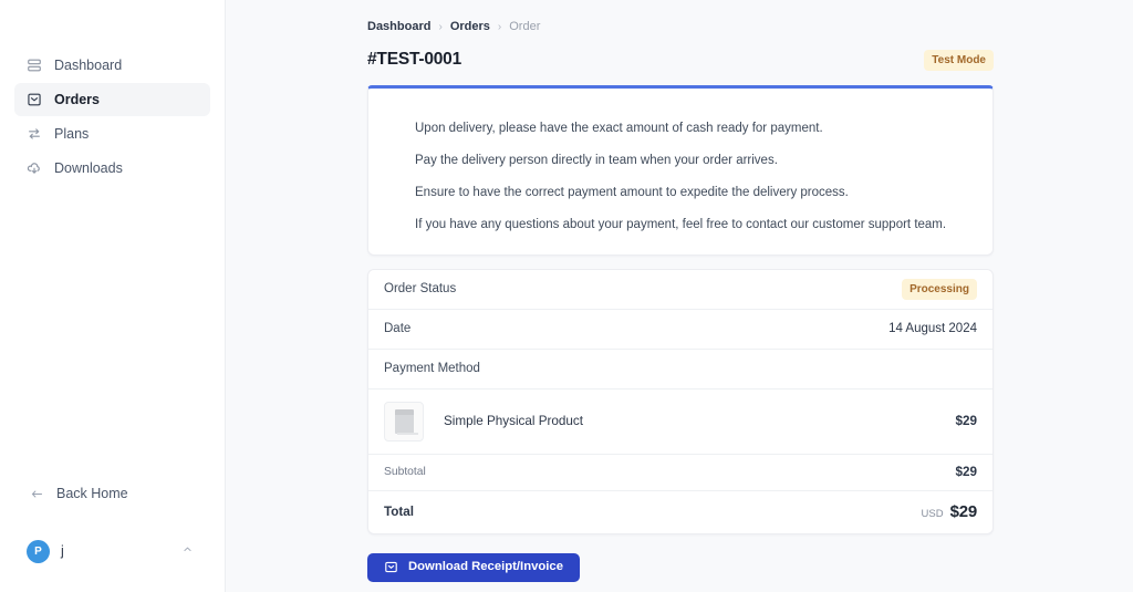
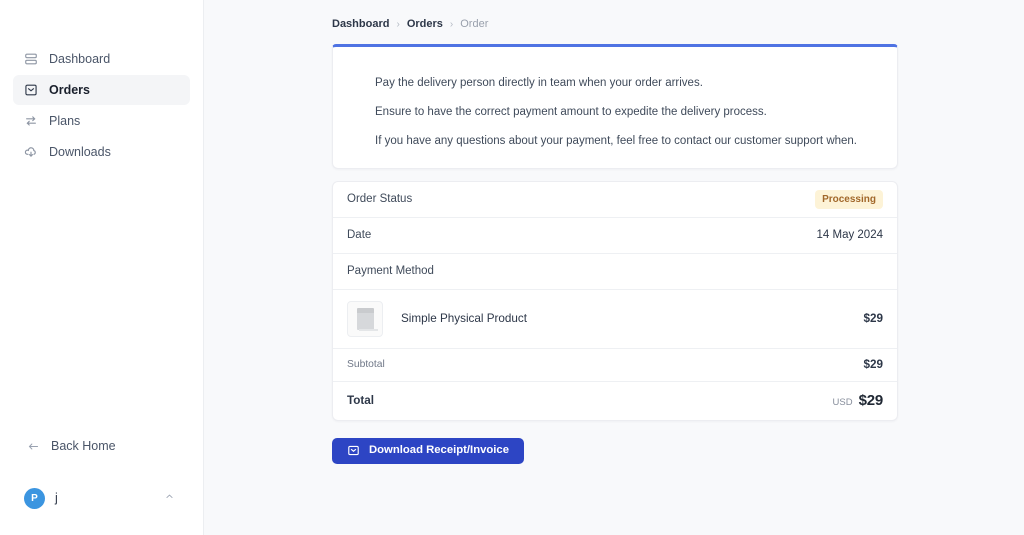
  Dashboard
  Orders
  Plans
  Downloads
  Back Home
  P
  j
  Dashboard
  ›
  Orders
  ›
  Order
- #TEST-0001
- Test Mode
- Upon delivery, please have the exact amount of cash ready for payment.
  Pay the delivery person directly in team when your order arrives.
  Ensure to have the correct payment amount to expedite the delivery process.
- If you have any questions about your payment, feel free to contact our customer support team.
+ If you have any questions about your payment, feel free to contact our customer support when.
  Order Status
  Processing
  Date
- 14 August 2024
+ 14 May 2024
  Payment Method
  Simple Physical Product
  $29
  Subtotal
  $29
  Total
  USD
  $29
  Download Receipt/Invoice
